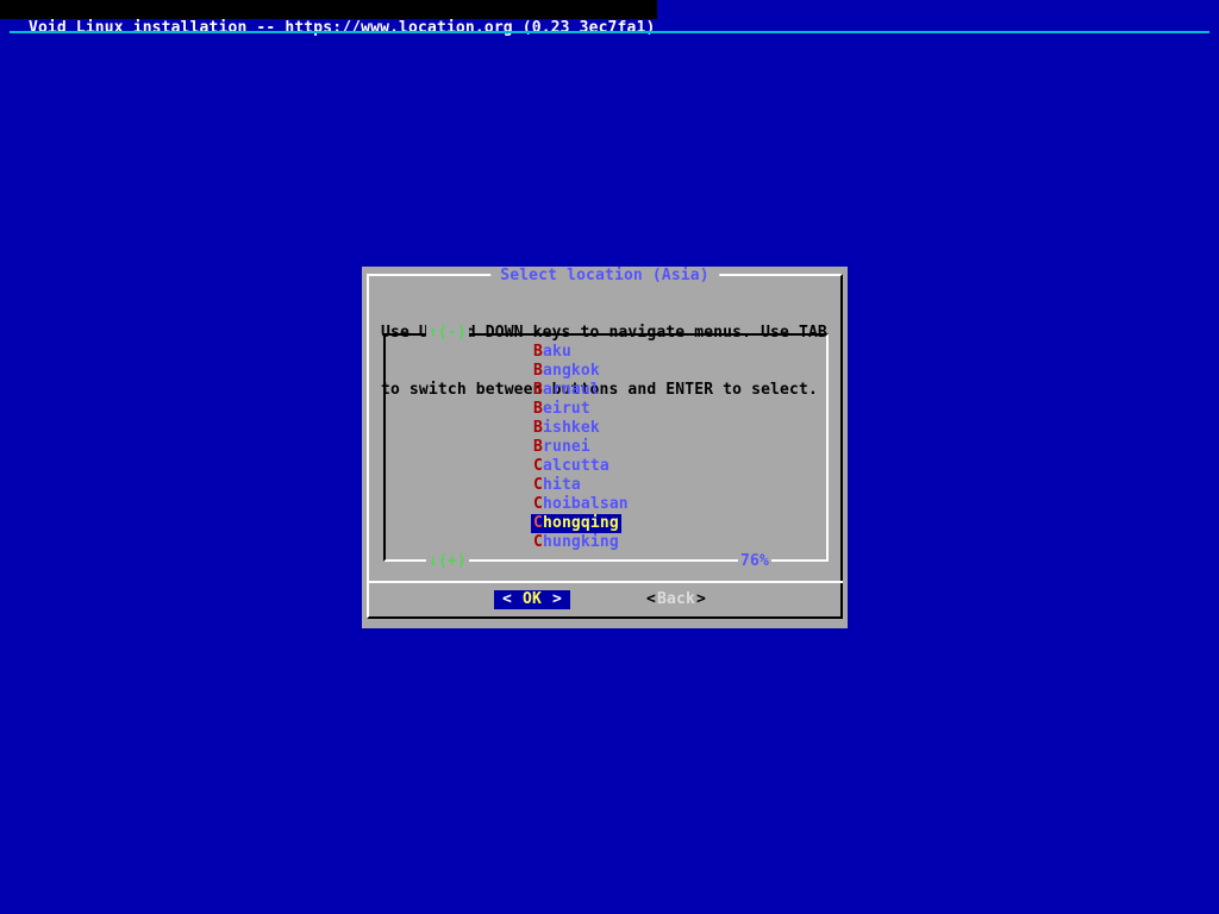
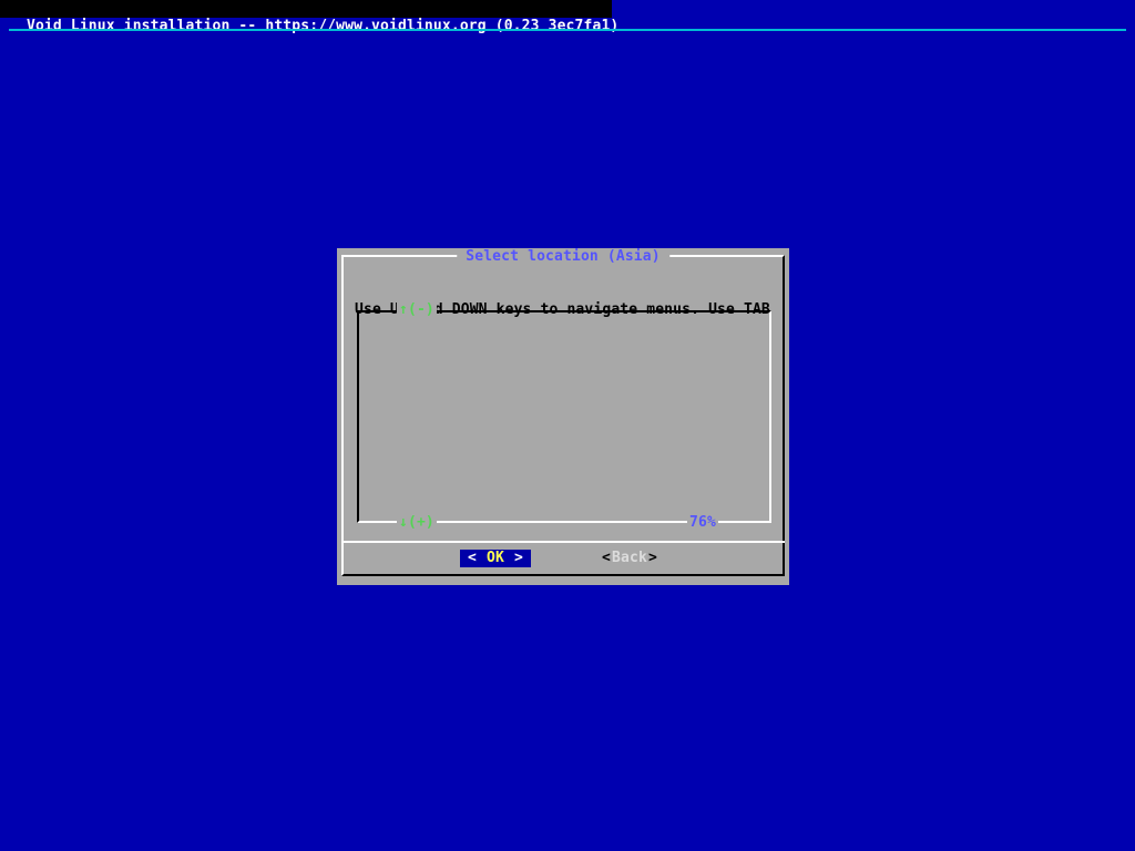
- Void Linux installation -- https://www.location.org (0.23 3ec7fa1)
+ Void Linux installation -- https://www.voidlinux.org (0.23 3ec7fa1)
  Select location (Asia)
  Use Ud DOWN keys to navigate menus. Use TAB
- to switch between buttons and ENTER to select.
  ↑(-)
  ↓(+)
  76%
- Baku
- Bangkok
- Barnaul
- Beirut
- Bishkek
- Brunei
- Calcutta
- Chita
- Choibalsan
- Chongqing
- Chungking
  <
  OK
  >
  <
  Back
  >
